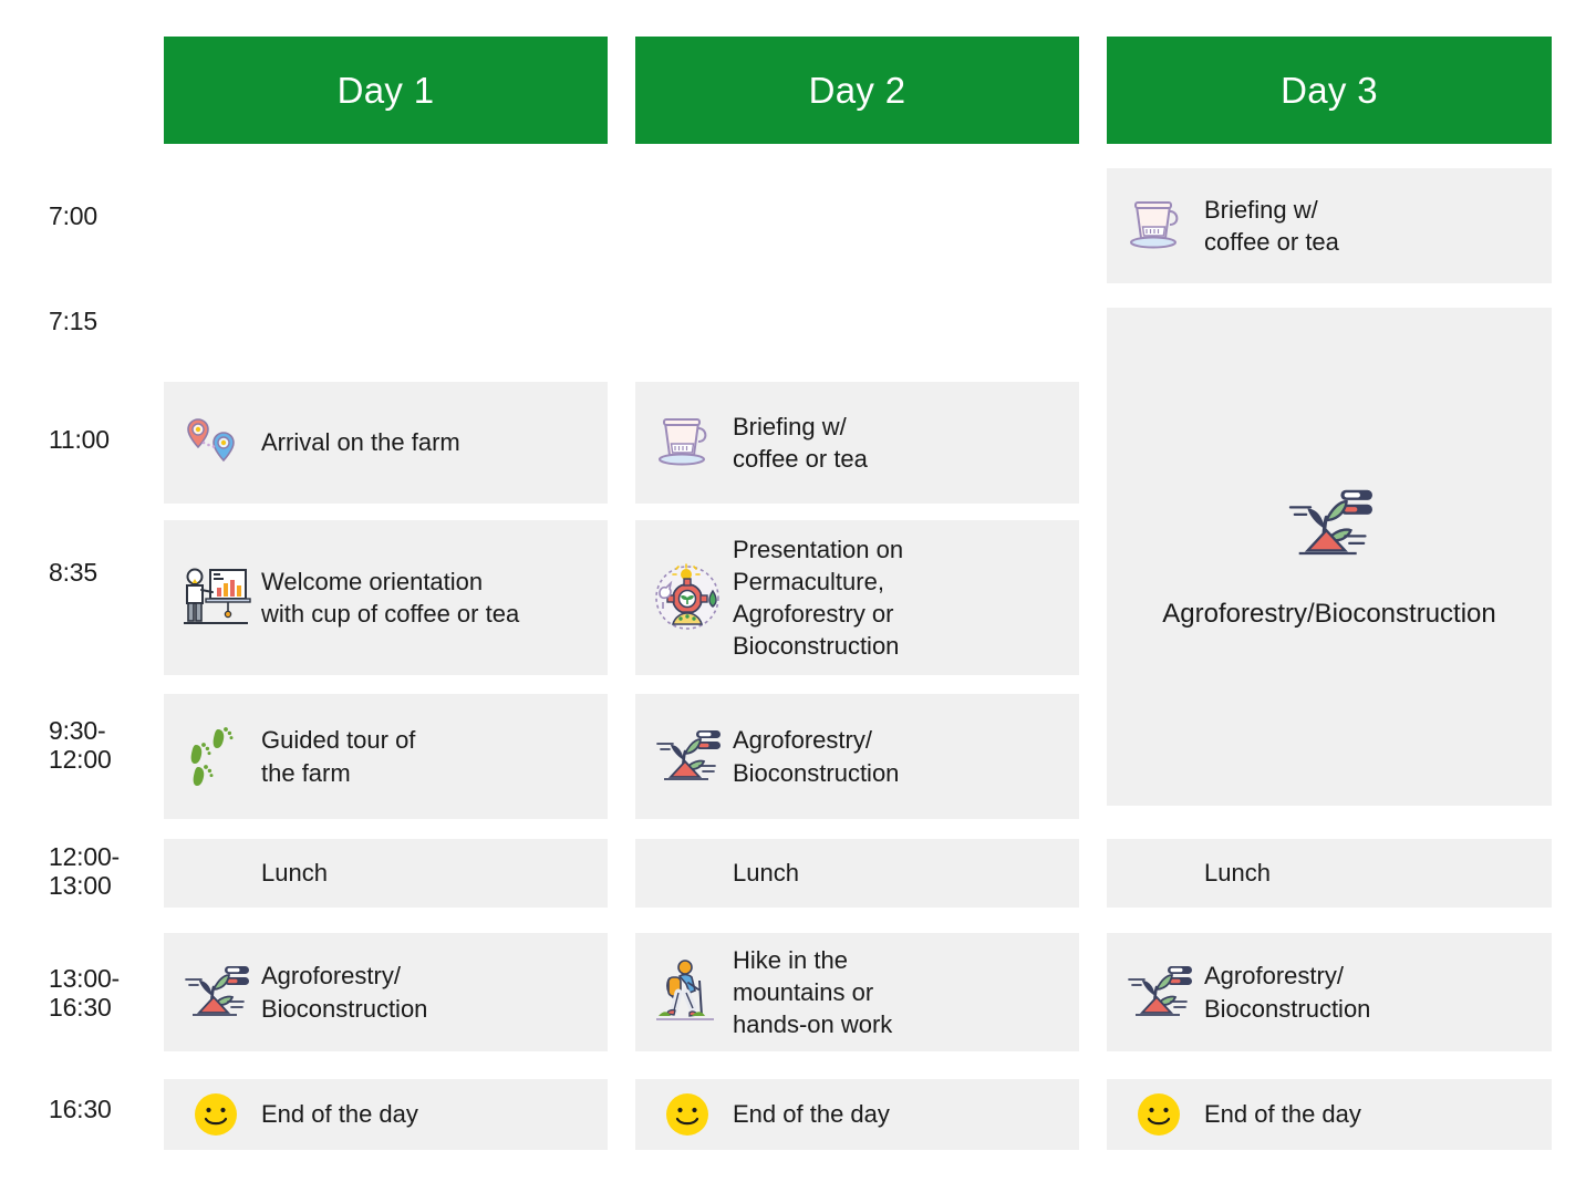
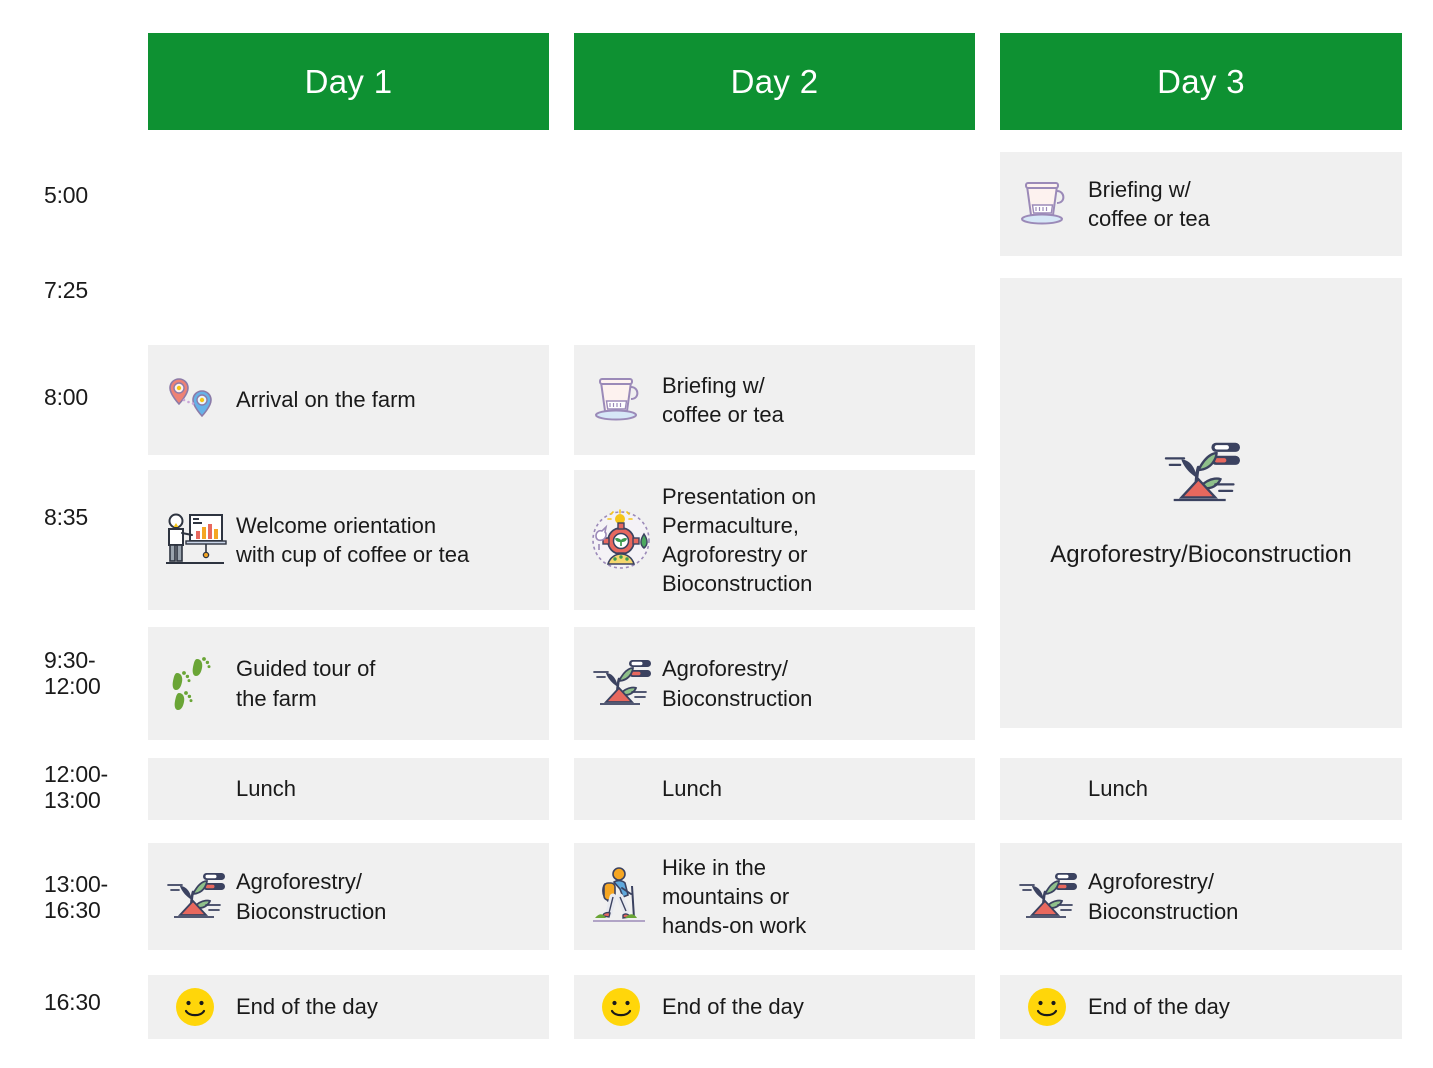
- 7:00
+ 5:00
- 7:15
+ 7:25
- 11:00
+ 8:00
  8:35
  9:30-
  12:00
  12:00-
  13:00
  13:00-
  16:30
  16:30
  Day 1
  Arrival on the farm
  Welcome orientation
  with cup of coffee or tea
  Guided tour of
  the farm
  Lunch
  Agroforestry/
  Bioconstruction
  End of the day
  Day 2
  Briefing w/
  coffee or tea
  Presentation on
  Permaculture,
  Agroforestry or
  Bioconstruction
  Agroforestry/
  Bioconstruction
  Lunch
  Hike in the
  mountains or
  hands-on work
  End of the day
  Day 3
  Briefing w/
  coffee or tea
  Agroforestry/Bioconstruction
  Lunch
  Agroforestry/
  Bioconstruction
  End of the day
